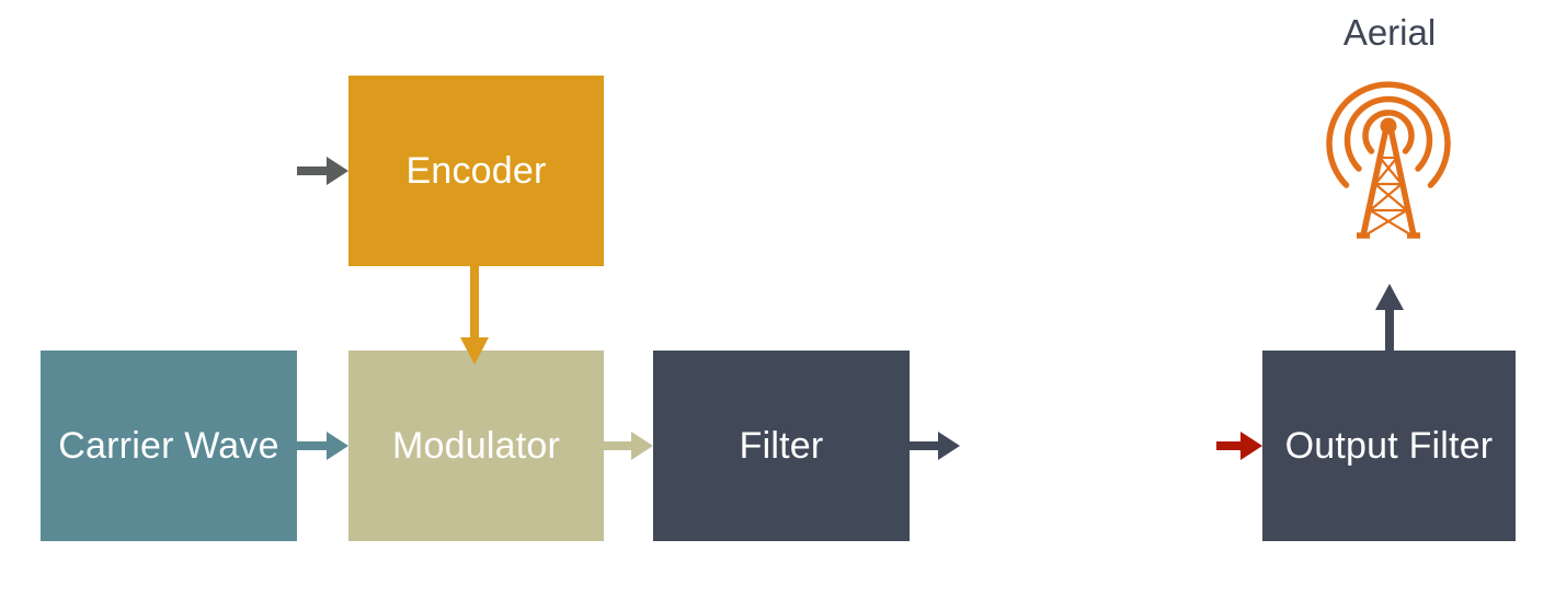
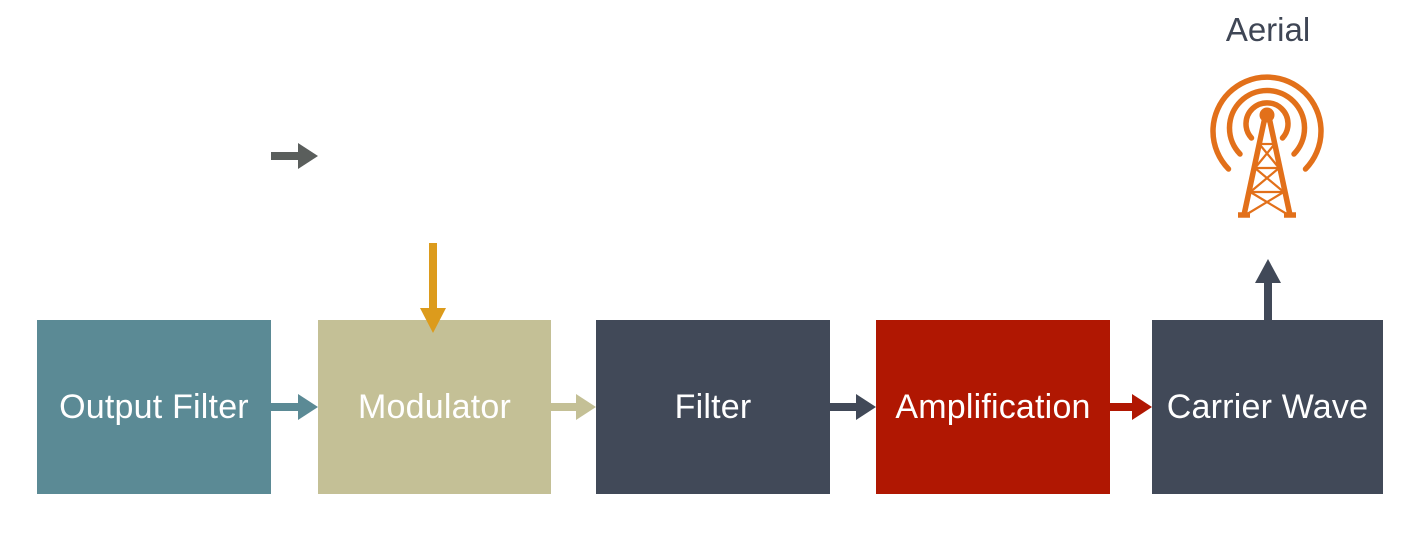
- Encoder
- Carrier Wave
+ Output Filter
  Modulator
  Filter
+ Amplification
- Output Filter
+ Carrier Wave
  Aerial
